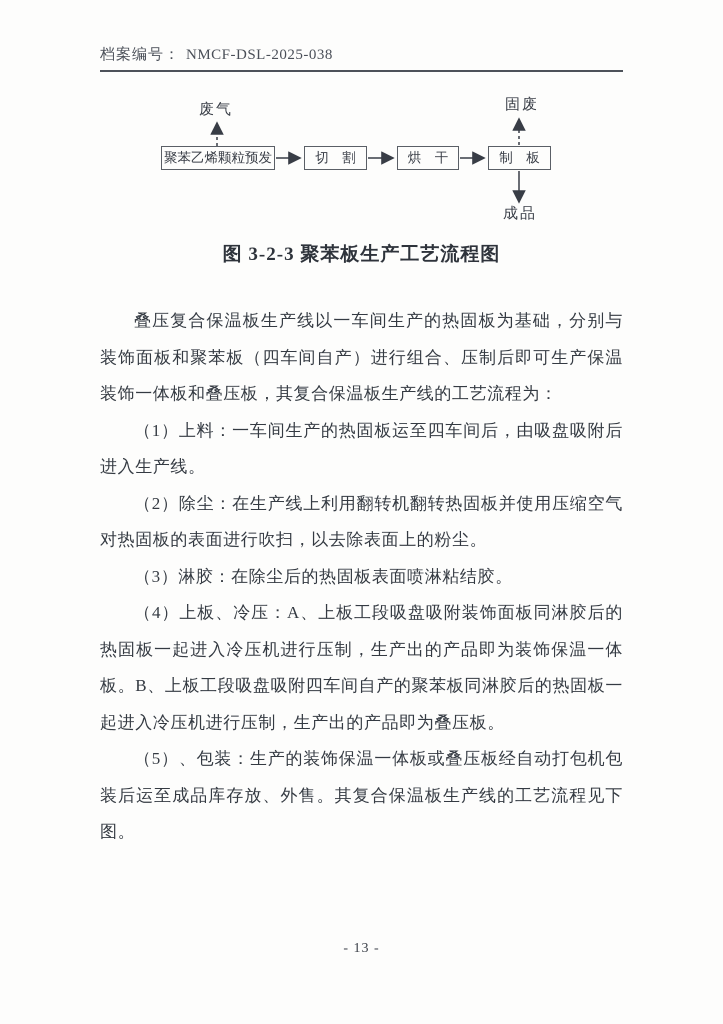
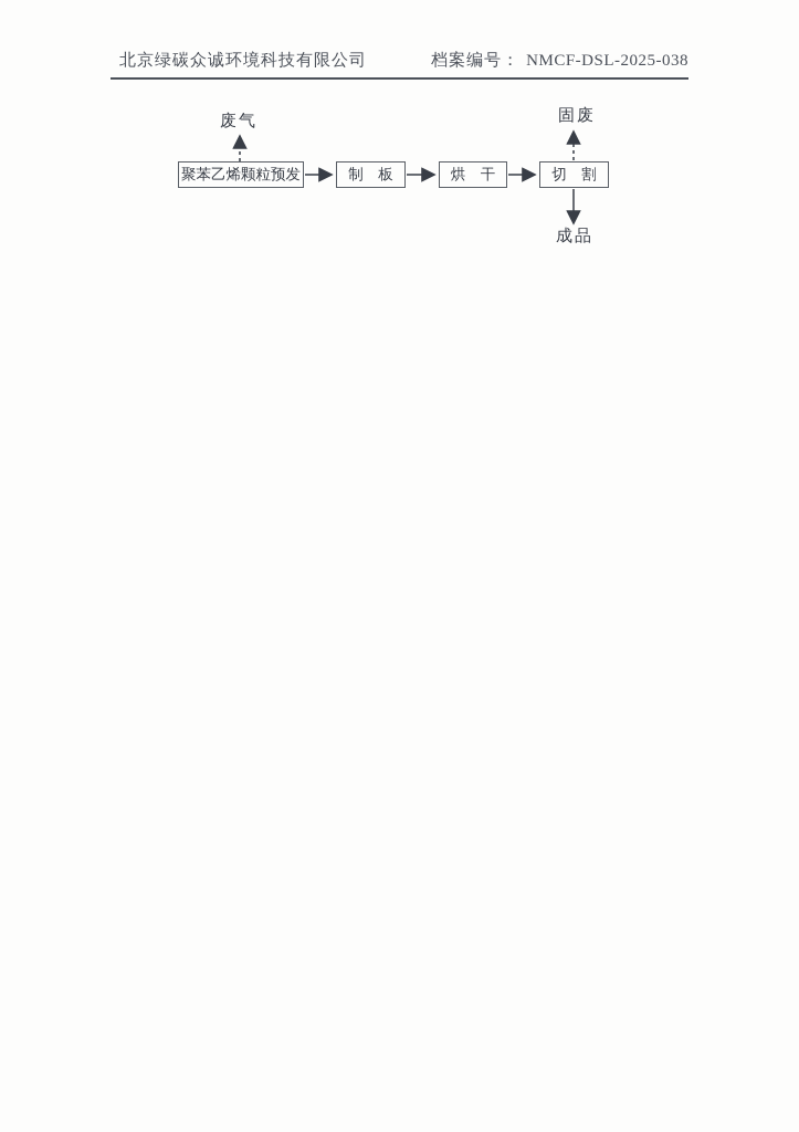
+ 北京绿碳众诚环境科技有限公司
  档案编号： NMCF-DSL-2025-038
  废气
  固废
  聚苯乙烯颗粒预发
- 切 割
+ 制 板
  烘 干
- 制 板
+ 切 割
  成品
- 图 3-2-3 聚苯板生产工艺流程图
- 叠压复合保温板生产线以一车间生产的热固板为基础，分别与装饰面板和聚苯板（四车间自产）进行组合、压制后即可生产保温装饰一体板和叠压板，其复合保温板生产线的工艺流程为：
- （1）上料：一车间生产的热固板运至四车间后，由吸盘吸附后进入生产线。
- （2）除尘：在生产线上利用翻转机翻转热固板并使用压缩空气对热固板的表面进行吹扫，以去除表面上的粉尘。
- （3）淋胶：在除尘后的热固板表面喷淋粘结胶。
- （4）上板、冷压：A、上板工段吸盘吸附装饰面板同淋胶后的热固板一起进入冷压机进行压制，生产出的产品即为装饰保温一体板。B、上板工段吸盘吸附四车间自产的聚苯板同淋胶后的热固板一起进入冷压机进行压制，生产出的产品即为叠压板。
- （5）、包装：生产的装饰保温一体板或叠压板经自动打包机包装后运至成品库存放、外售。其复合保温板生产线的工艺流程见下图。
- - 13 -
